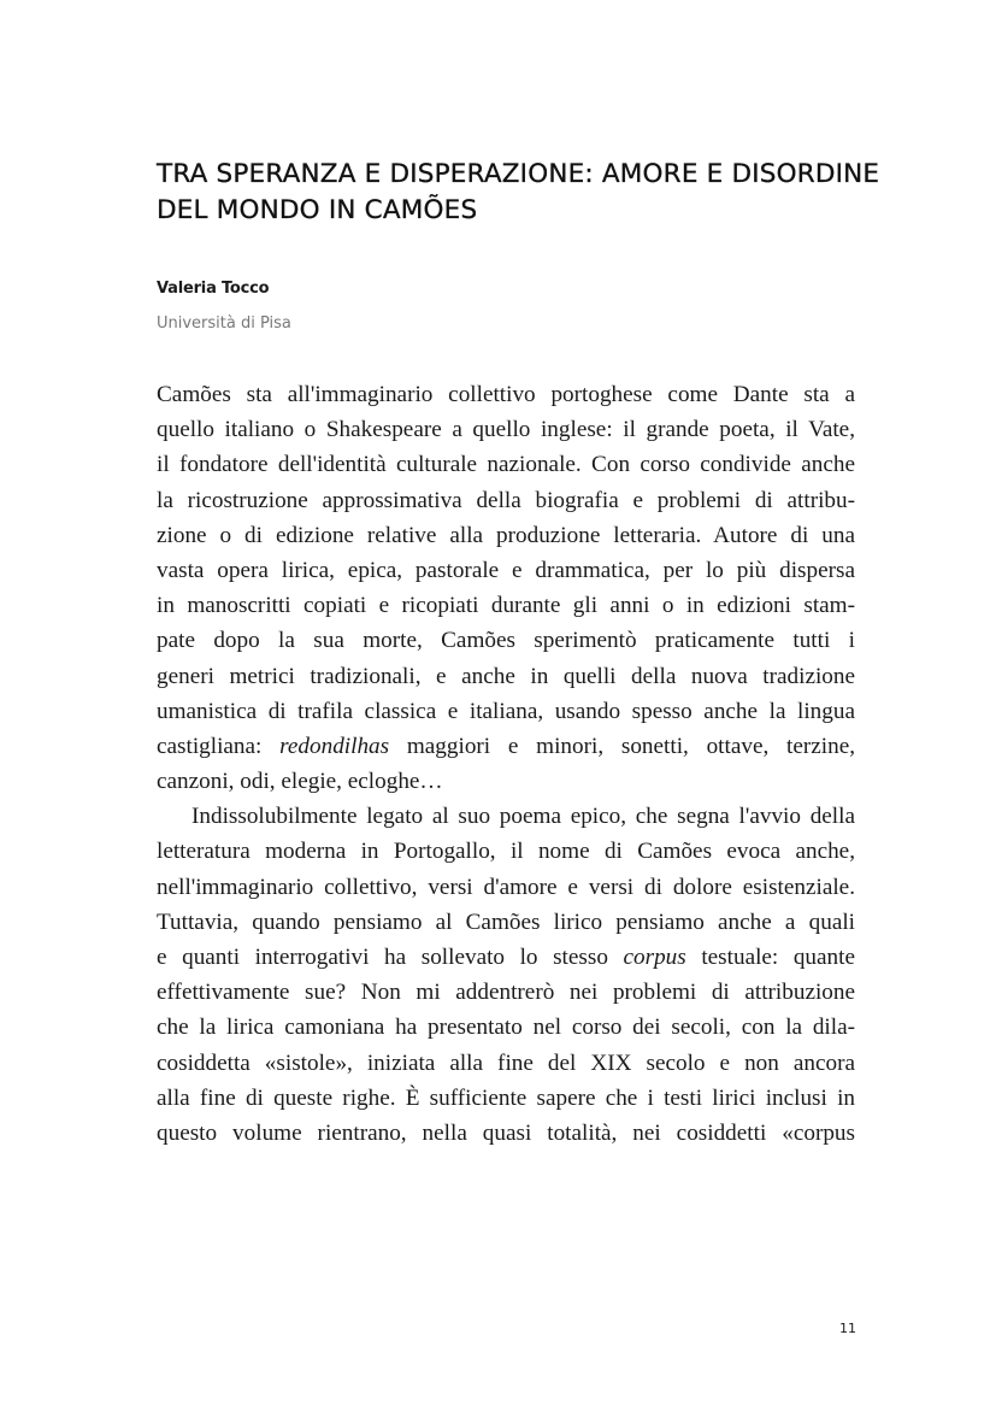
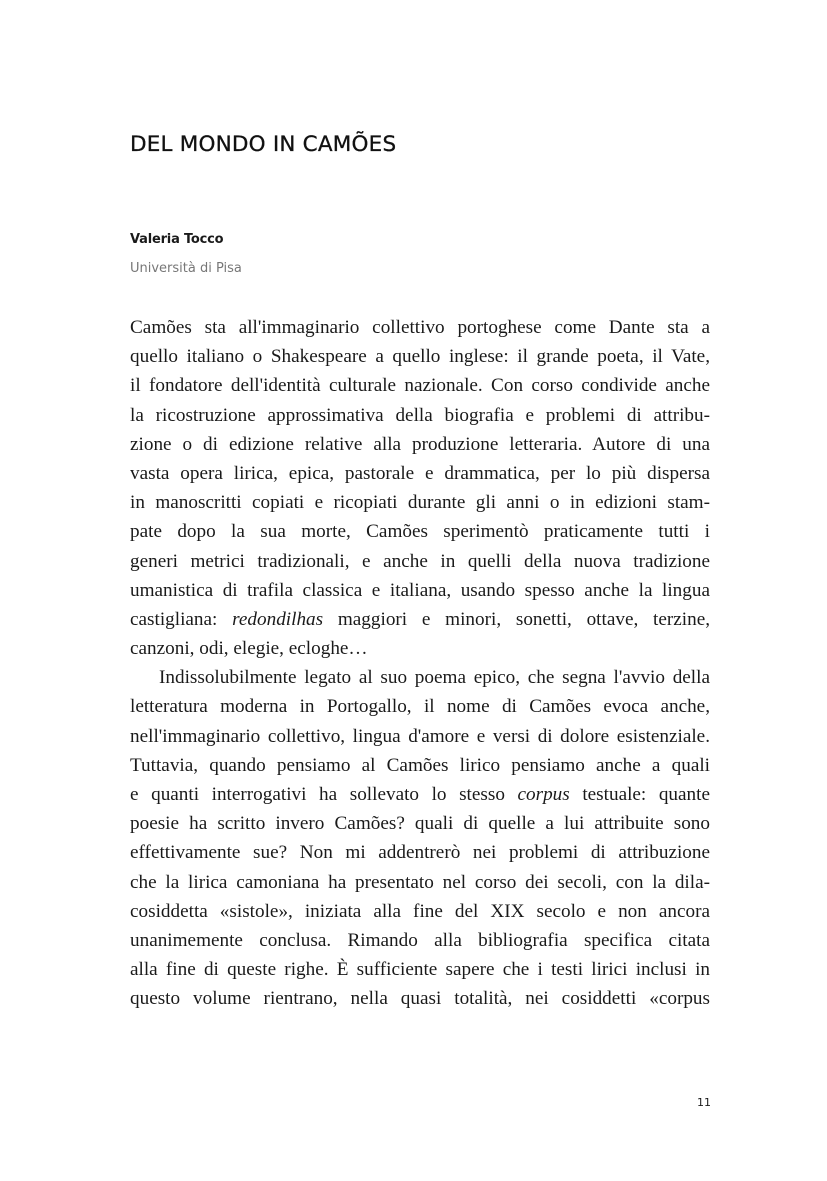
- TRA SPERANZA E DISPERAZIONE: AMORE E DISORDINE
  DEL MONDO IN CAMÕES
  Valeria Tocco
  Università di Pisa
  Camões sta all'immaginario collettivo portoghese come Dante sta a
  quello italiano o Shakespeare a quello inglese: il grande poeta, il Vate,
  il fondatore dell'identità culturale nazionale. Con corso condivide anche
  la ricostruzione approssimativa della biografia e problemi di attribu-
  zione o di edizione relative alla produzione letteraria. Autore di una
  vasta opera lirica, epica, pastorale e drammatica, per lo più dispersa
  in manoscritti copiati e ricopiati durante gli anni o in edizioni stam-
  pate dopo la sua morte, Camões sperimentò praticamente tutti i
  generi metrici tradizionali, e anche in quelli della nuova tradizione
  umanistica di trafila classica e italiana, usando spesso anche la lingua
  castigliana: redondilhas maggiori e minori, sonetti, ottave, terzine,
  canzoni, odi, elegie, ecloghe…
  Indissolubilmente legato al suo poema epico, che segna l'avvio della
  letteratura moderna in Portogallo, il nome di Camões evoca anche,
- nell'immaginario collettivo, versi d'amore e versi di dolore esistenziale.
+ nell'immaginario collettivo, lingua d'amore e versi di dolore esistenziale.
  Tuttavia, quando pensiamo al Camões lirico pensiamo anche a quali
  e quanti interrogativi ha sollevato lo stesso corpus testuale: quante
+ poesie ha scritto invero Camões? quali di quelle a lui attribuite sono
  effettivamente sue? Non mi addentrerò nei problemi di attribuzione
  che la lirica camoniana ha presentato nel corso dei secoli, con la dila-
  cosiddetta «sistole», iniziata alla fine del XIX secolo e non ancora
+ unanimemente conclusa. Rimando alla bibliografia specifica citata
  alla fine di queste righe. È sufficiente sapere che i testi lirici inclusi in
  questo volume rientrano, nella quasi totalità, nei cosiddetti «corpus
  11
